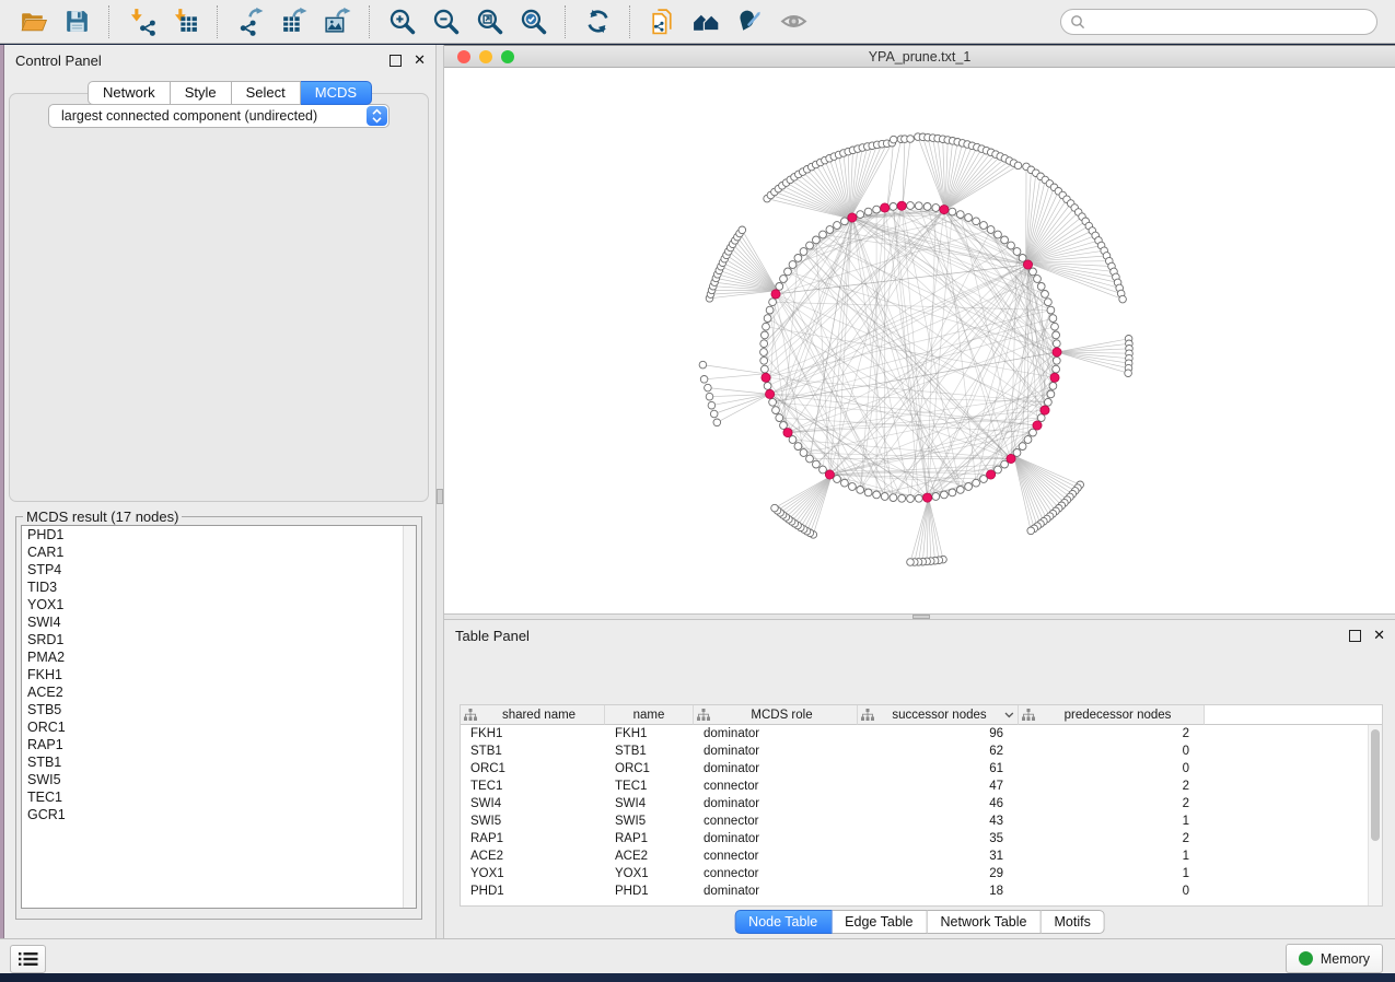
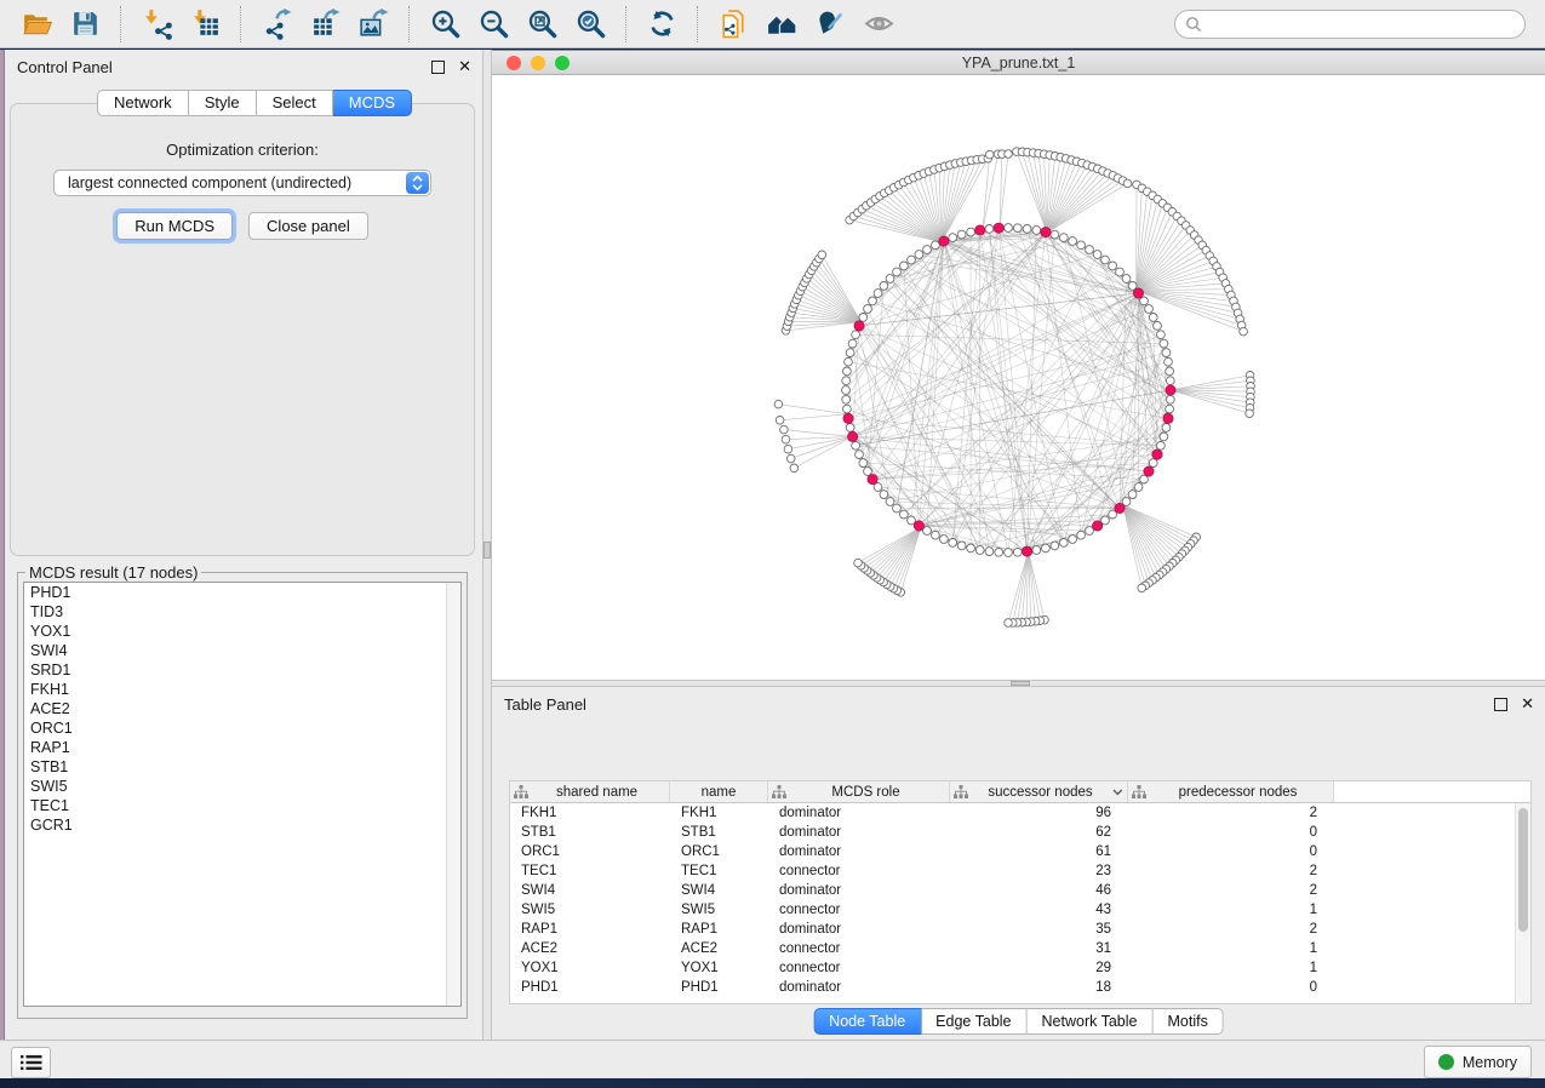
  Control Panel
  ✕
  Network
  Style
  Select
  MCDS
+ Optimization criterion:
  largest connected component (undirected)
+ Run MCDS
+ Close panel
  MCDS result (17 nodes)
  PHD1
- CAR1
- STP4
  TID3
  YOX1
  SWI4
  SRD1
- PMA2
  FKH1
  ACE2
- STB5
  ORC1
  RAP1
  STB1
  SWI5
  TEC1
  GCR1
  YPA_prune.txt_1
  Table Panel
  ✕
  shared name
  name
  MCDS role
  successor nodes
  predecessor nodes
  FKH1
  FKH1
  dominator
  96
  2
  STB1
  STB1
  dominator
  62
  0
  ORC1
  ORC1
  dominator
  61
  0
  TEC1
  TEC1
  connector
- 47
+ 23
  2
  SWI4
  SWI4
  dominator
  46
  2
  SWI5
  SWI5
  connector
  43
  1
  RAP1
  RAP1
  dominator
  35
  2
  ACE2
  ACE2
  connector
  31
  1
  YOX1
  YOX1
  connector
  29
  1
  PHD1
  PHD1
  dominator
  18
  0
  Node Table
  Edge Table
  Network Table
  Motifs
  Memory
